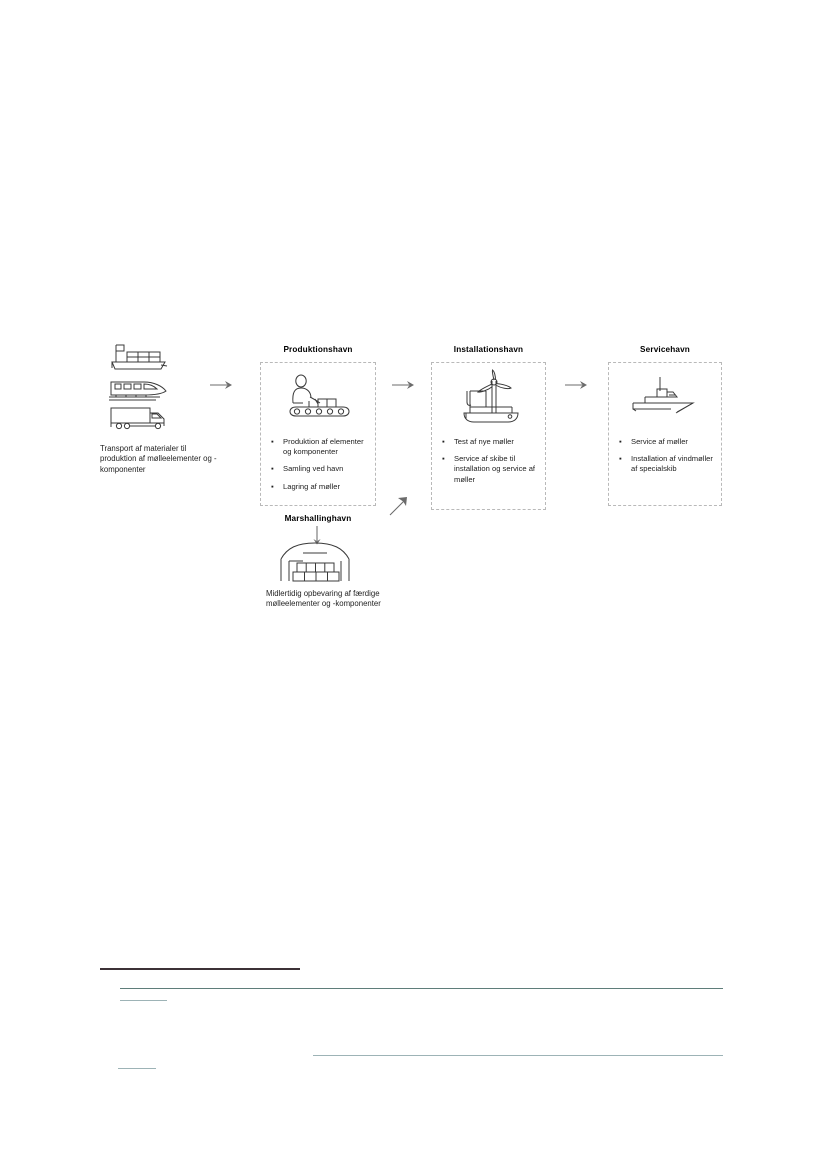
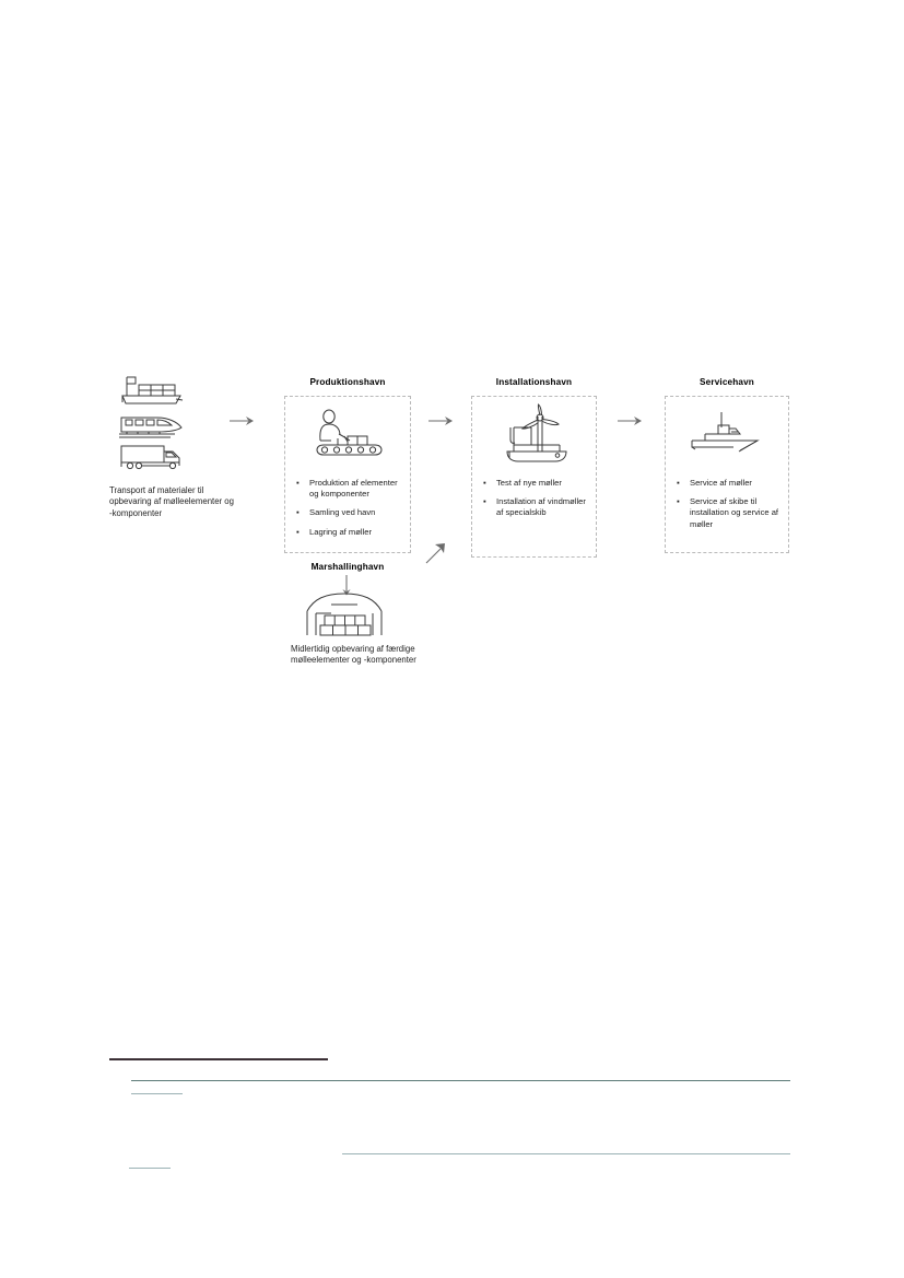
- Transport af materialer til produktion af mølleelementer og -komponenter
+ Transport af materialer til opbevaring af mølleelementer og -komponenter
  Produktionshavn
  ▪
  Produktion af elementer og komponenter
  ▪
  Samling ved havn
  ▪
  Lagring af møller
  Installationshavn
  ▪
  Test af nye møller
  ▪
- Service af skibe til installation og service af møller
+ Installation af vindmøller af specialskib
  Servicehavn
  ▪
  Service af møller
  ▪
- Installation af vindmøller af specialskib
+ Service af skibe til installation og service af møller
  Marshallinghavn
  Midlertidig opbevaring af færdige mølleelementer og -komponenter
